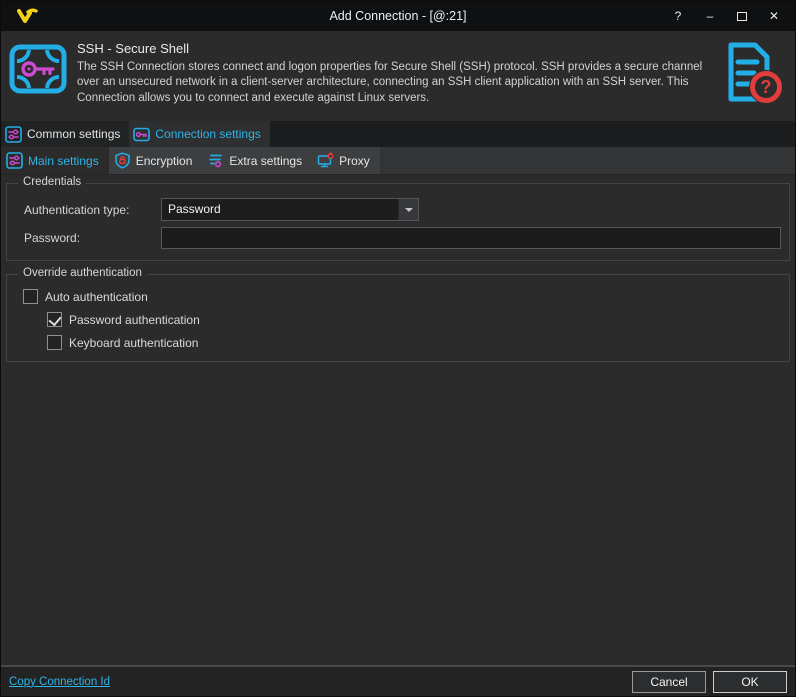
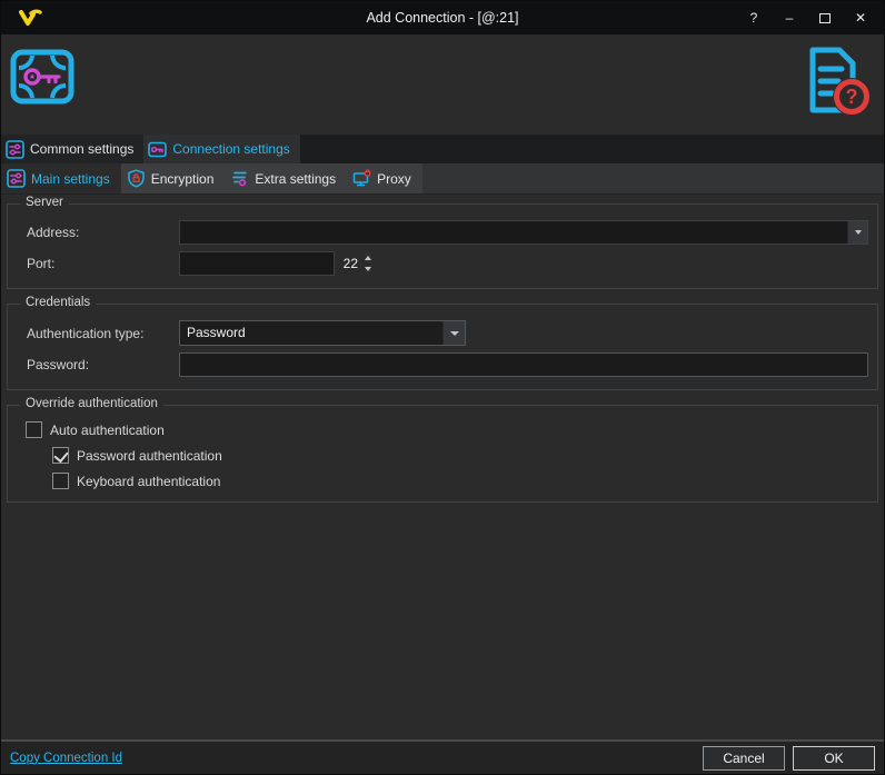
  Add Connection - [@:21]
  ?
  –
  ✕
- SSH - Secure Shell
- The SSH Connection stores connect and logon properties for Secure Shell (SSH) protocol. SSH provides a secure channel over an unsecured network in a client-server architecture, connecting an SSH client application with an SSH server. This Connection allows you to connect and execute against Linux servers.
  ?
  Common settings
  Connection settings
  Main settings
  Encryption
  Extra settings
  Proxy
+ Server
+ Address:
+ Port:
+ 22
  Credentials
  Authentication type:
  Password
  Password:
  Override authentication
  Auto authentication
  Password authentication
  Keyboard authentication
  Copy Connection Id
  Cancel
  OK
